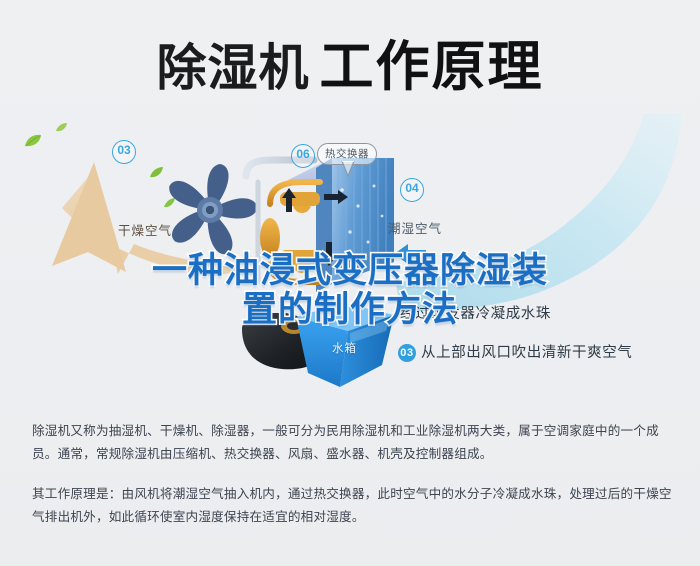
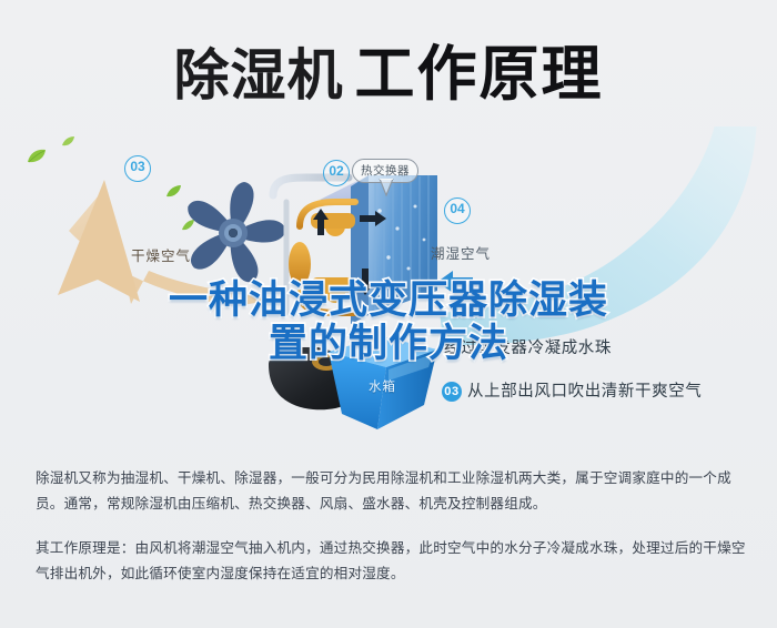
  除湿机 工作原理
  水箱
  03
- 06
+ 02
  04
  热交换器
  干燥空气
  潮湿空气
  经过蒸发器冷凝成水珠
  03 从上部出风口吹出清新干爽空气
  一种油浸式变压器除湿装
  置的制作方法
  除湿机又称为抽湿机、干燥机、除湿器，一般可分为民用除湿机和工业除湿机两大类，属于空调家庭中的一个成员。通常，常规除湿机由压缩机、热交换器、风扇、盛水器、机壳及控制器组成。
  其工作原理是：由风机将潮湿空气抽入机内，通过热交换器，此时空气中的水分子冷凝成水珠，处理过后的干燥空气排出机外，如此循环使室内湿度保持在适宜的相对湿度。
